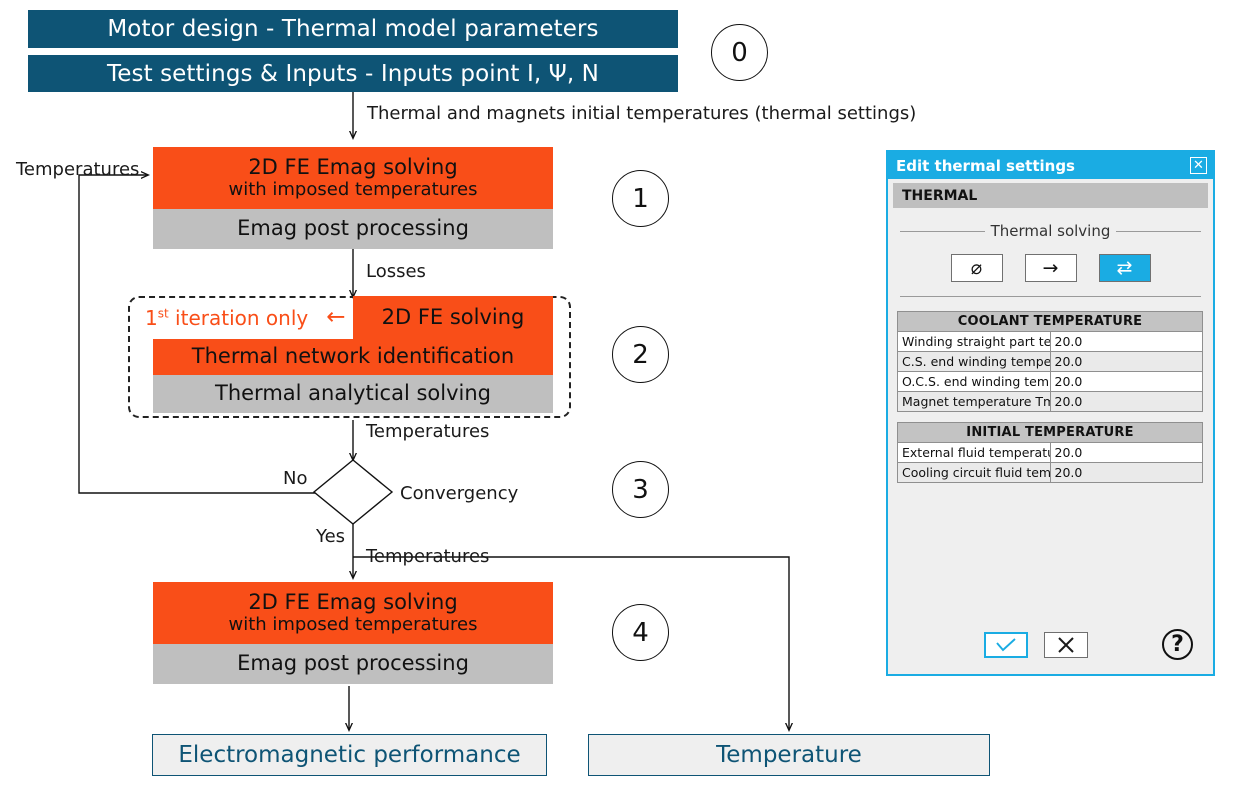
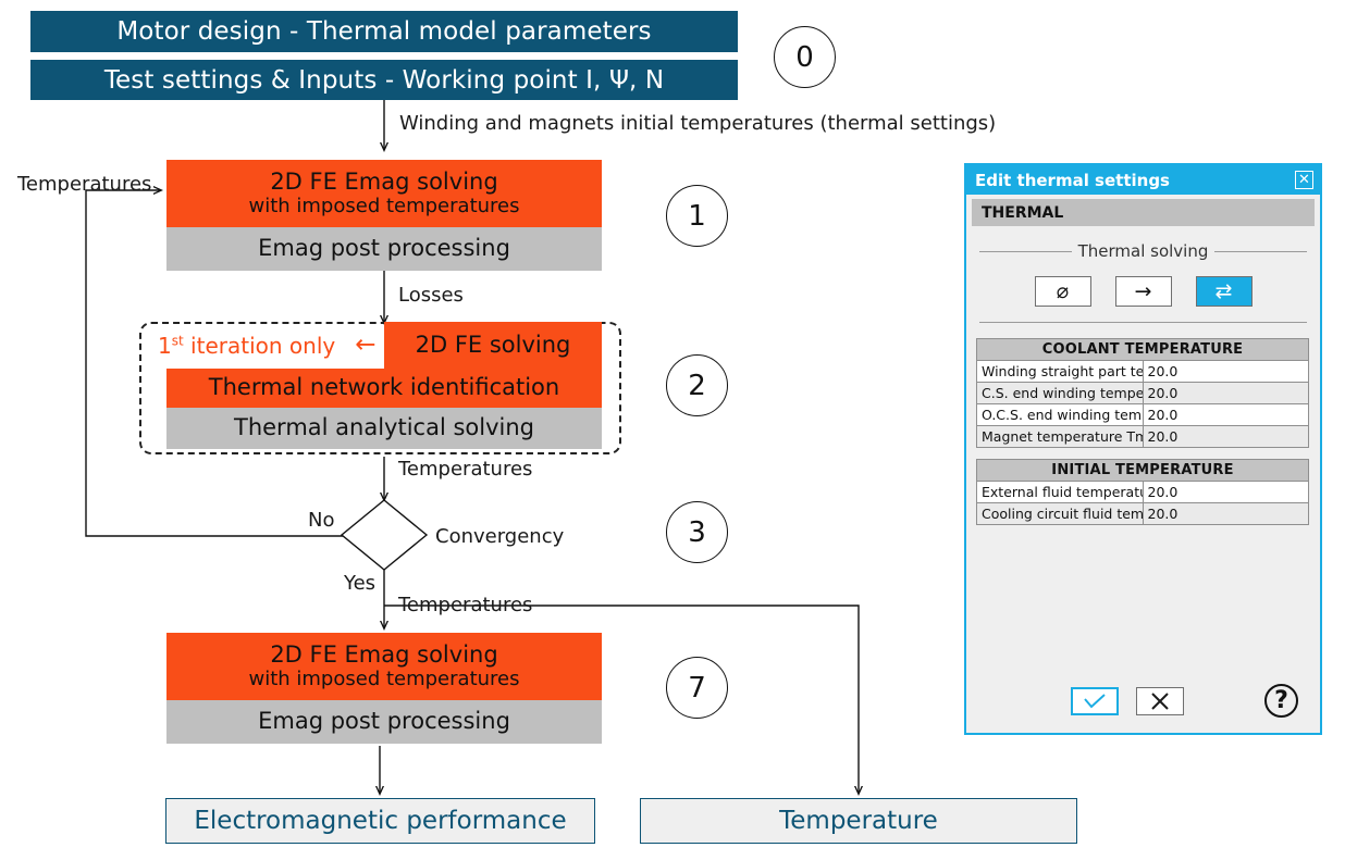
  Motor design - Thermal model parameters
- Test settings & Inputs - Inputs point I, Ψ, N
+ Test settings & Inputs - Working point I, Ψ, N
  0
- Thermal and magnets initial temperatures (thermal settings)
+ Winding and magnets initial temperatures (thermal settings)
  2D FE Emag solving
  with imposed temperatures
  Emag post processing
  1
  Temperatures
  Losses
  1st iteration only
  ←
  2D FE solving
  Thermal network identification
  Thermal analytical solving
  2
  Temperatures
  Convergency
  No
  Yes
  3
  Temperatures
  2D FE Emag solving
  with imposed temperatures
  Emag post processing
- 4
+ 7
  Electromagnetic performance
  Temperature
  Edit thermal settings
  ✕
  THERMAL
  Thermal solving
  ⌀
  →
  ⇄
  COOLANT TEMPERATURE
  Magnet temperature Tm	20.0
  INITIAL TEMPERATURE
  External fluid temperat	20.0
  ?
